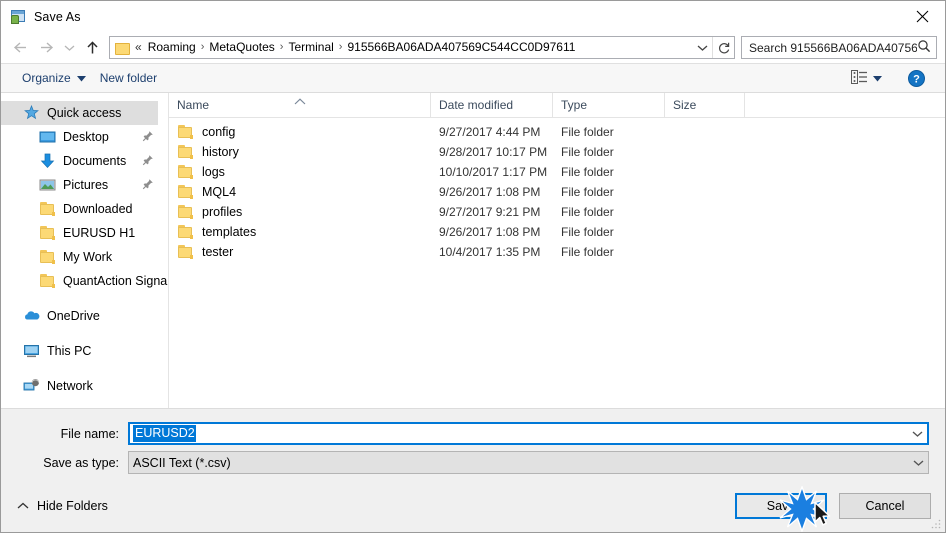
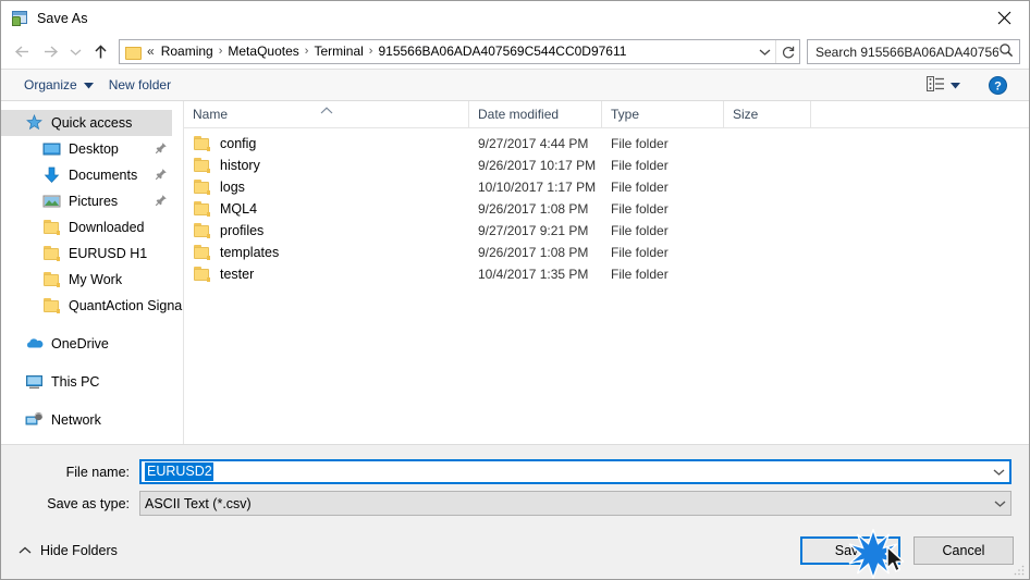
  Save As
  «
  Roaming
  ›
  MetaQuotes
  ›
  Terminal
  ›
  915566BA06ADA407569C544CC0D97611
  Search 915566BA06ADA40756
  Organize
  New folder
  ?
  Quick access
  Desktop
  Documents
  Pictures
  Downloaded
  EURUSD H1
  My Work
  QuantAction Signa
  OneDrive
  This PC
  Network
  Name
  Date modified
  Type
  Size
  config
  9/27/2017 4:44 PM
  File folder
  history
- 9/28/2017 10:17 PM
+ 9/26/2017 10:17 PM
  File folder
  logs
  10/10/2017 1:17 PM
  File folder
  MQL4
  9/26/2017 1:08 PM
  File folder
  profiles
  9/27/2017 9:21 PM
  File folder
  templates
  9/26/2017 1:08 PM
  File folder
  tester
  10/4/2017 1:35 PM
  File folder
  File name:
  EURUSD2
  Save as type:
  ASCII Text (*.csv)
  Hide Folders
  Sav
  Cancel
